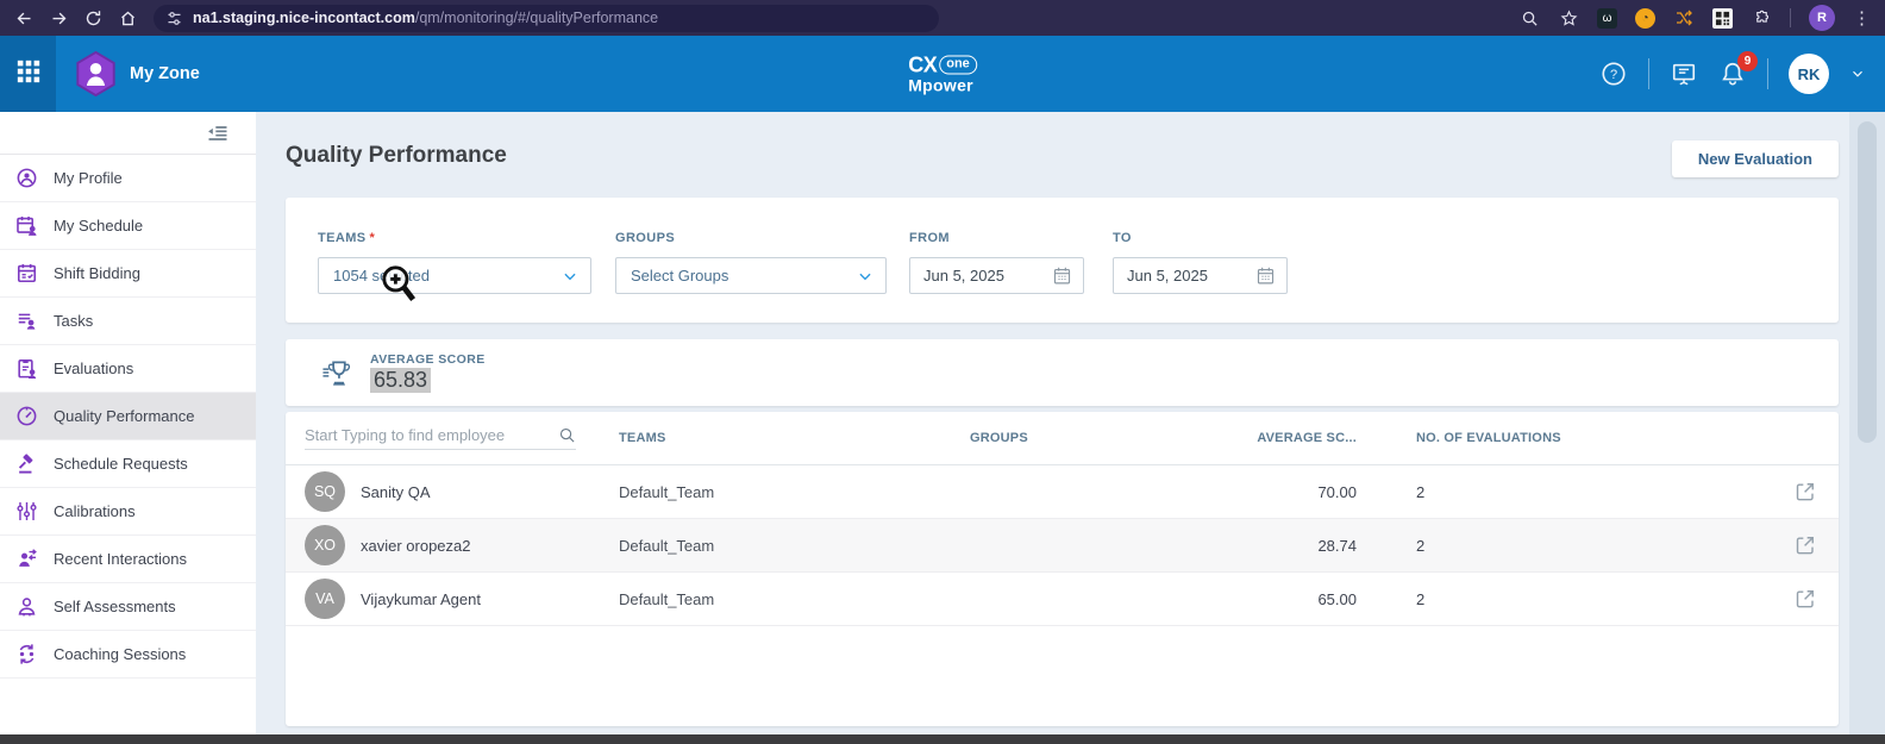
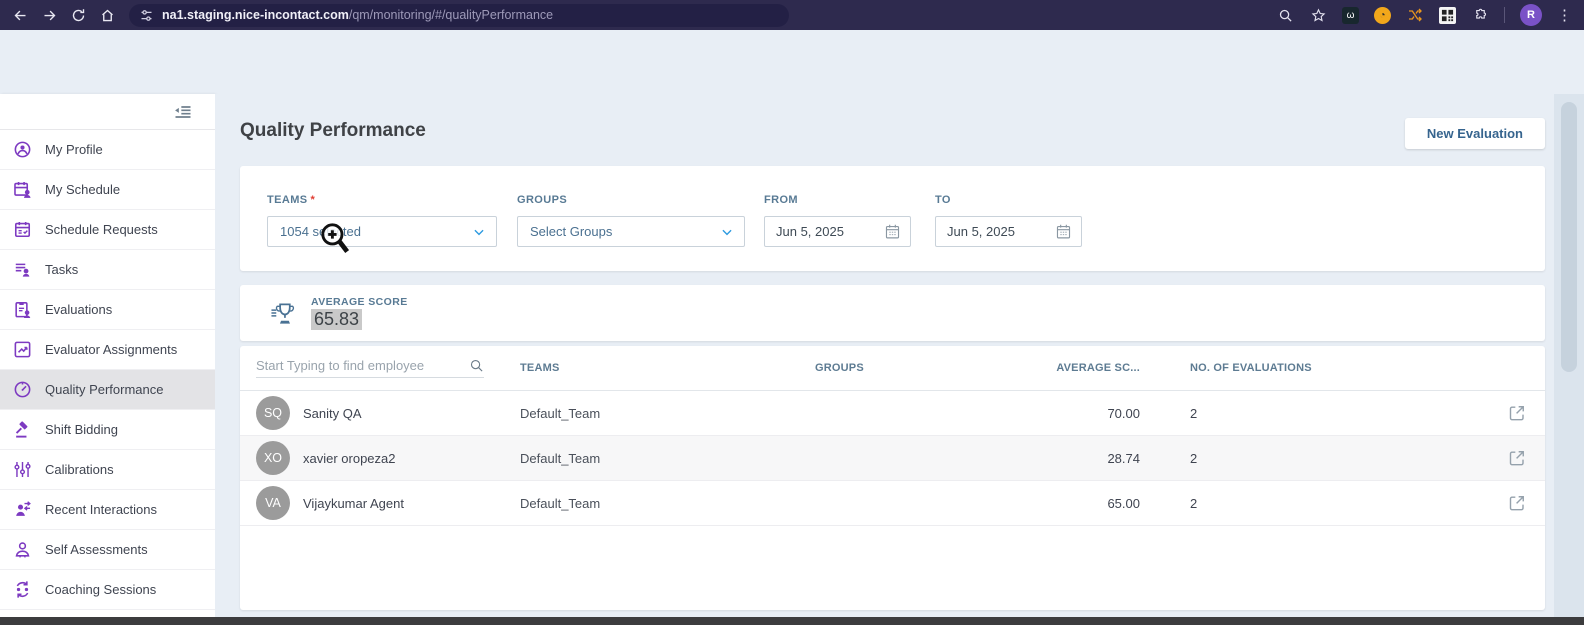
  na1.staging.nice-incontact.com
  /qm/monitoring/#/qualityPerformance
  ω
  ◔
  R
  ⋮
- My Zone
- CX
- one
- Mpower
- ?
- 9
- RK
  My Profile
  My Schedule
- Shift Bidding
+ Schedule Requests
  Tasks
  Evaluations
+ Evaluator Assignments
  Quality Performance
- Schedule Requests
+ Shift Bidding
  Calibrations
  Recent Interactions
  Self Assessments
  Coaching Sessions
  Quality Performance
  New Evaluation
  TEAMS *
  1054 selcted
  GROUPS
  Select Groups
  FROM
  Jun 5, 2025
  TO
  Jun 5, 2025
  AVERAGE SCORE
  65.83
  Start Typing to find employee
  TEAMS
  GROUPS
  AVERAGE SC...
  NO. OF EVALUATIONS
  SQ
  Sanity QA
  Default_Team
  70.00
  2
  XO
  xavier oropeza2
  Default_Team
  28.74
  2
  VA
  Vijaykumar Agent
  Default_Team
  65.00
  2
